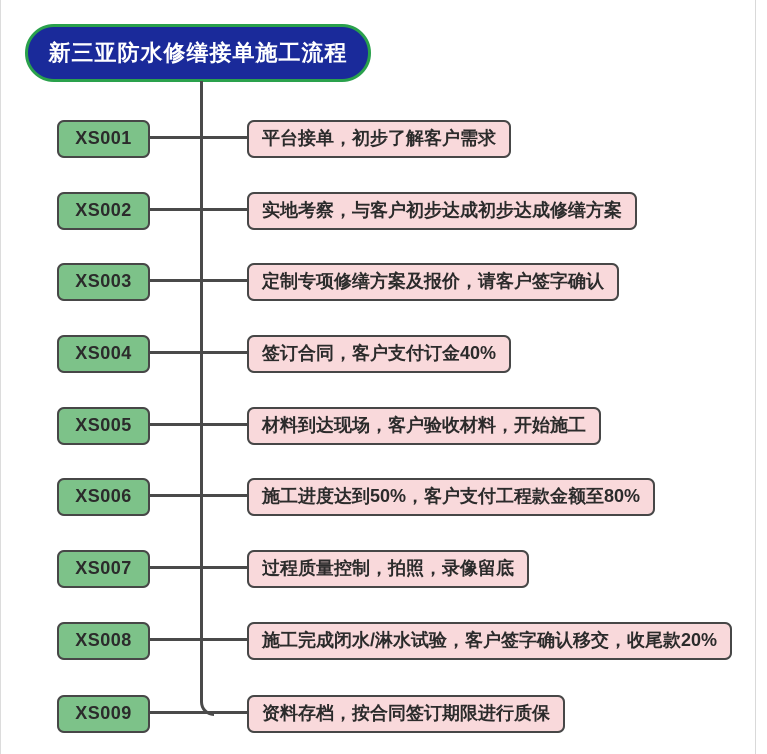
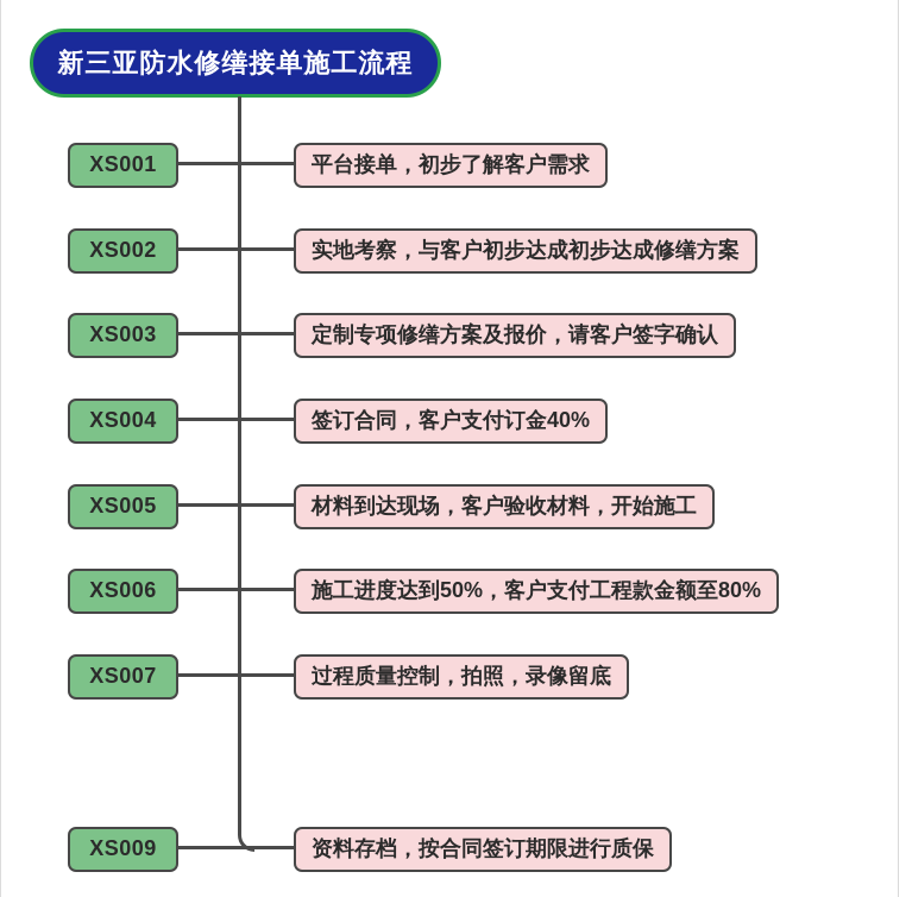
  新三亚防水修缮接单施工流程
  XS001
  平台接单，初步了解客户需求
  XS002
  实地考察，与客户初步达成初步达成修缮方案
  XS003
  定制专项修缮方案及报价，请客户签字确认
  XS004
  签订合同，客户支付订金40%
  XS005
  材料到达现场，客户验收材料，开始施工
  XS006
  施工进度达到50%，客户支付工程款金额至80%
  XS007
  过程质量控制，拍照，录像留底
- XS008
- 施工完成闭水/淋水试验，客户签字确认移交，收尾款20%
  XS009
  资料存档，按合同签订期限进行质保
